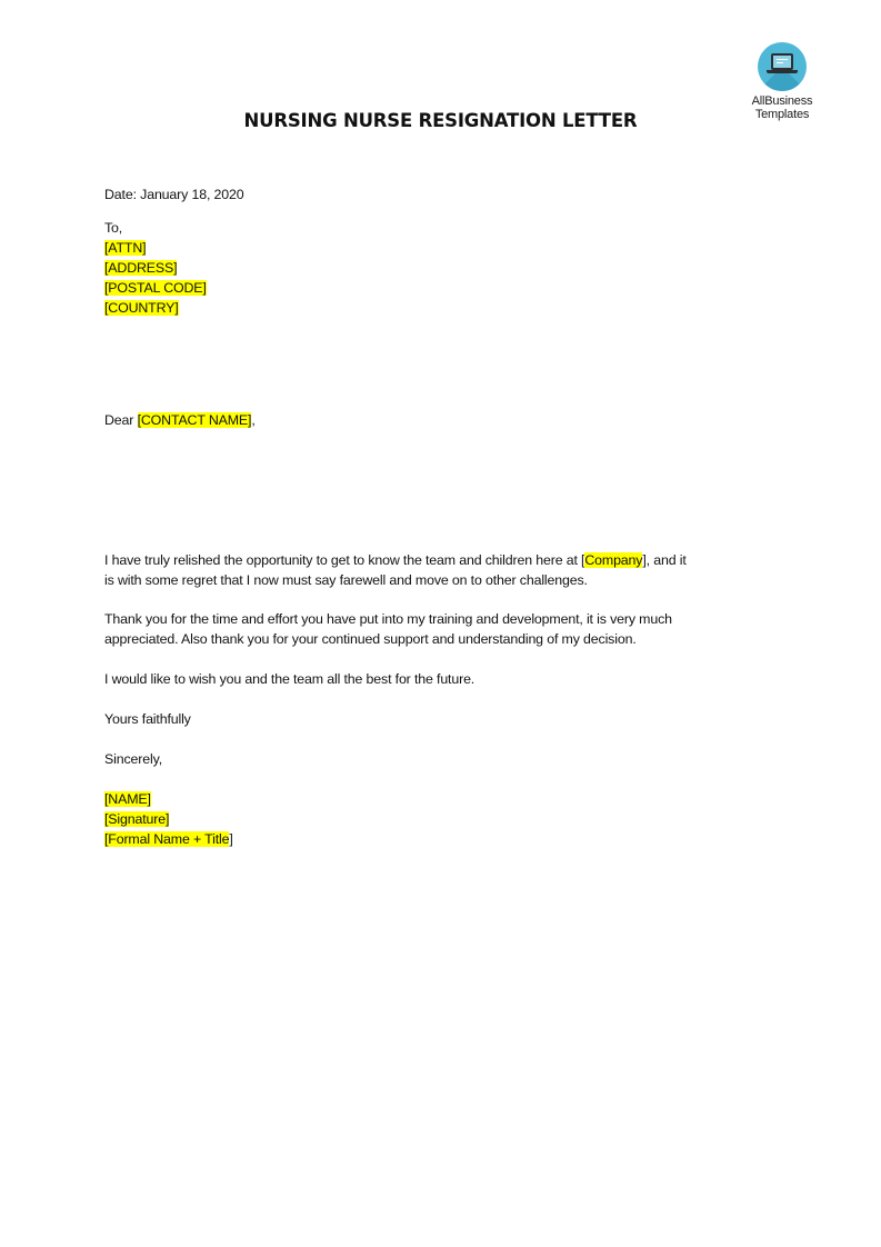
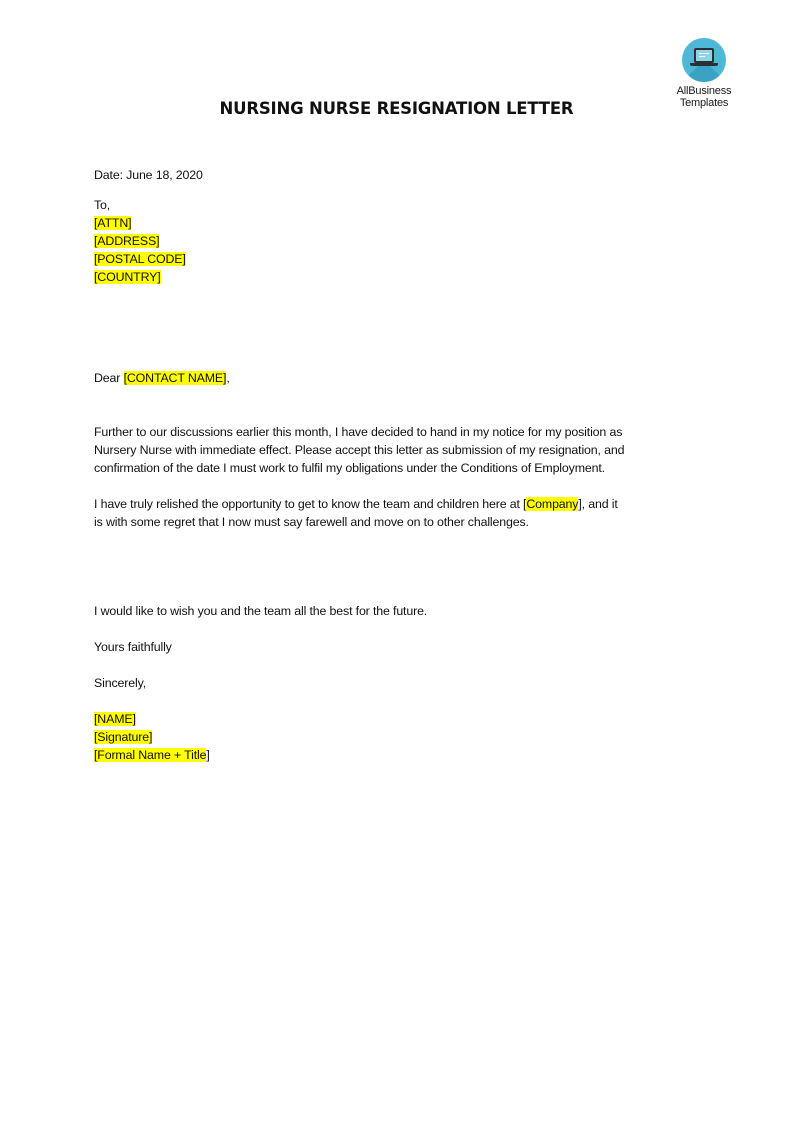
  AllBusiness
  Templates
  NURSING NURSE RESIGNATION LETTER
- Date: January 18, 2020
+ Date: June 18, 2020
  To,
  [ATTN]
  [ADDRESS]
  [POSTAL CODE]
  [COUNTRY]
  Dear [CONTACT NAME],
+ Further to our discussions earlier this month, I have decided to hand in my notice for my position as
+ Nursery Nurse with immediate effect. Please accept this letter as submission of my resignation, and
+ confirmation of the date I must work to fulfil my obligations under the Conditions of Employment.
  I have truly relished the opportunity to get to know the team and children here at [Company], and it
  is with some regret that I now must say farewell and move on to other challenges.
- Thank you for the time and effort you have put into my training and development, it is very much
- appreciated. Also thank you for your continued support and understanding of my decision.
  I would like to wish you and the team all the best for the future.
  Yours faithfully
  Sincerely,
  [NAME]
  [Signature]
  [Formal Name + Title]
